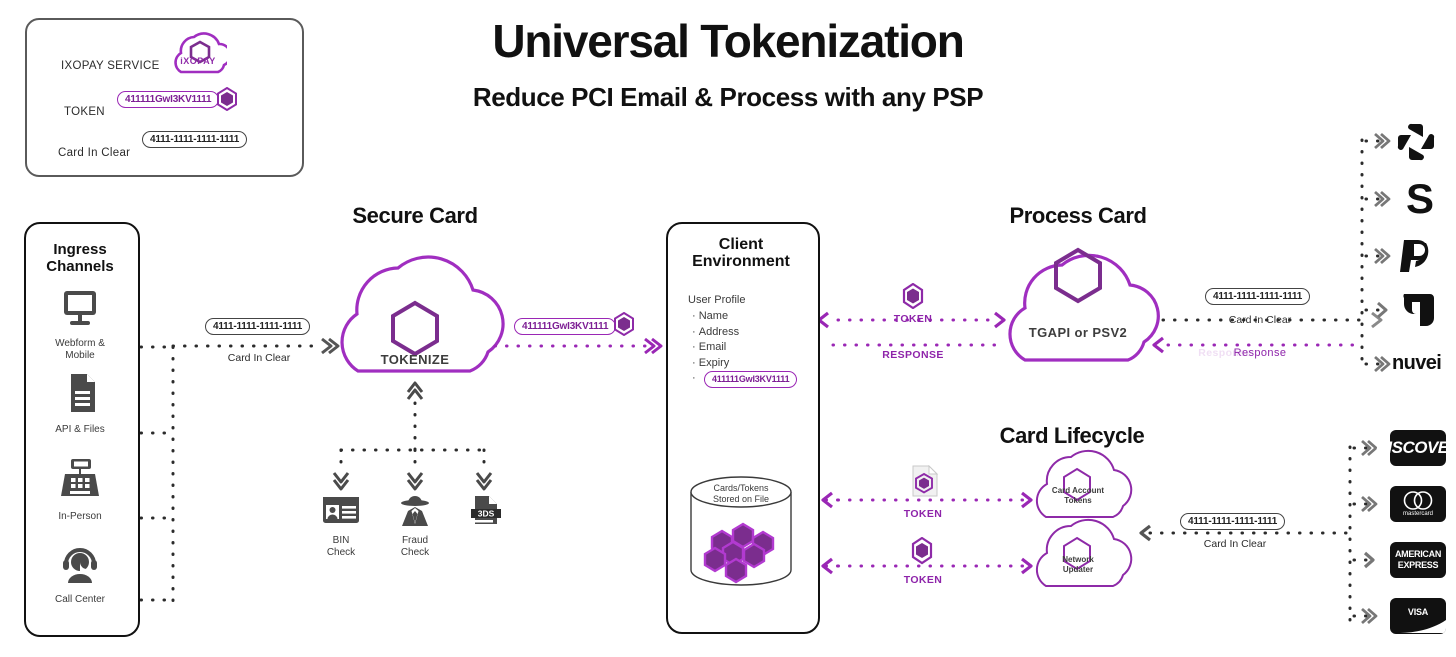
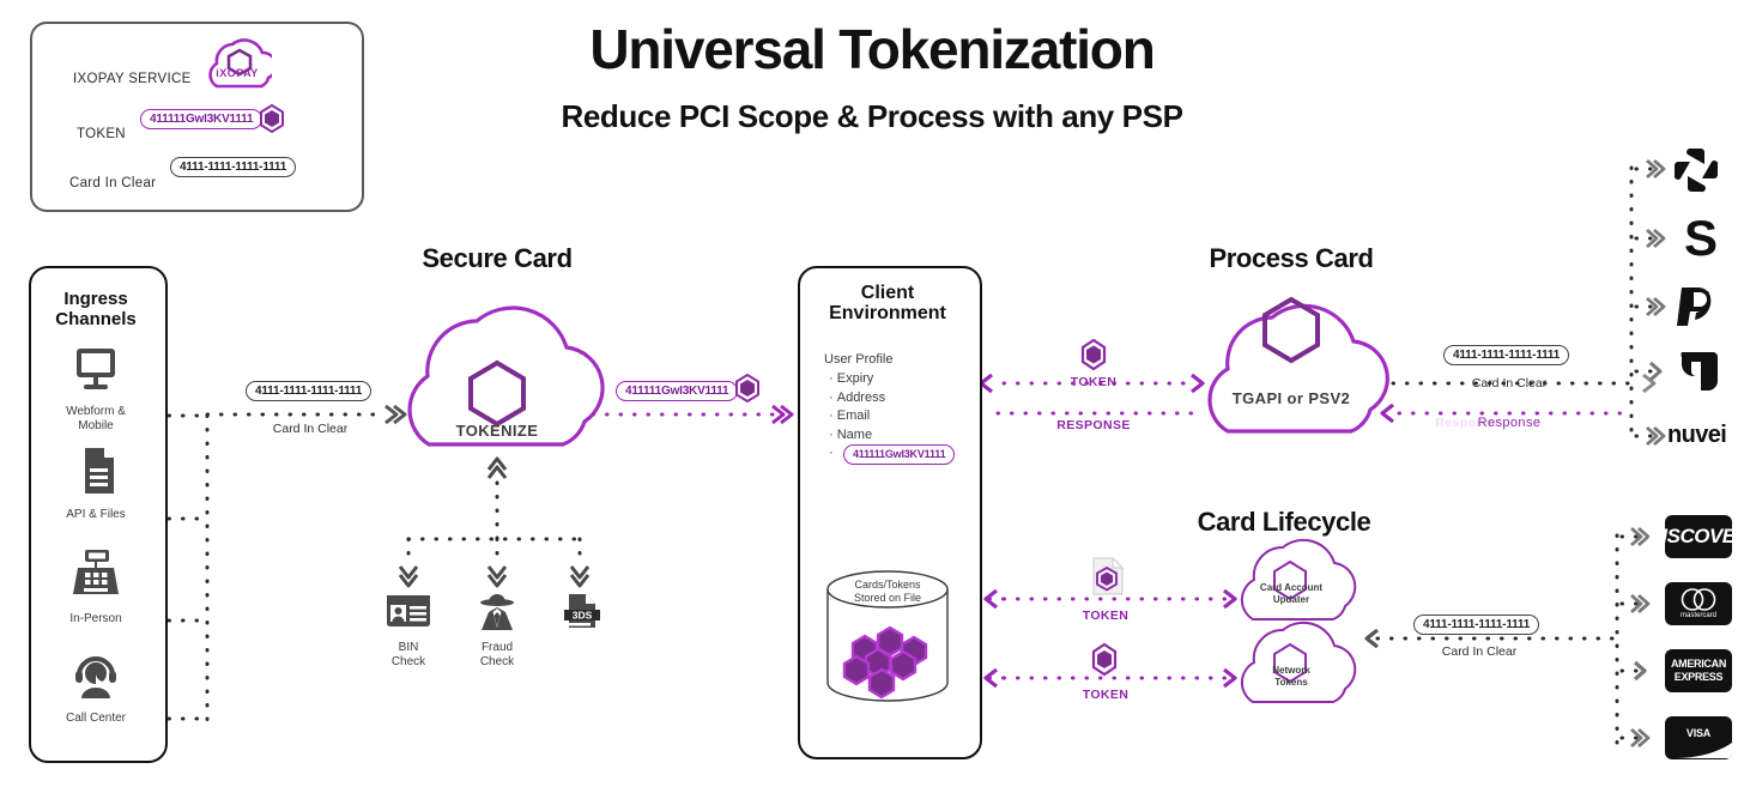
  IXOPAY SERVICE
  iXOPAY
  TOKEN
  411111GwI3KV1111
  Card In Clear
  4111-1111-1111-1111
  Universal Tokenization
- Reduce PCI Email & Process with any PSP
+ Reduce PCI Scope & Process with any PSP
  Secure Card
  Process Card
  Card Lifecycle
  Ingress
  Channels
  Webform &
  Mobile
  API & Files
  In-Person
  Call Center
  4111-1111-1111-1111
  Card In Clear
  TOKENIZE
  411111GwI3KV1111
  BIN
  Check
  Fraud
  Check
  3DS
  Client
  Environment
  User Profile
- · Name
+ · Expiry
  · Address
  · Email
- · Expiry
+ · Name
  ·
  411111GwI3KV1111
  Cards/Tokens
  Stored on File
  TOKEN
  RESPONSE
  TGAPI or PSV2
  4111-1111-1111-1111
  Card In Clear
  Response
  Response
  TOKEN
  TOKEN
  Card Account
- Tokens
+ Updater
  Network
- Updater
+ Tokens
  4111-1111-1111-1111
  Card In Clear
  S
  nuvei
  DISCOVER
  AMERICAN EXPRESS
  VISA
